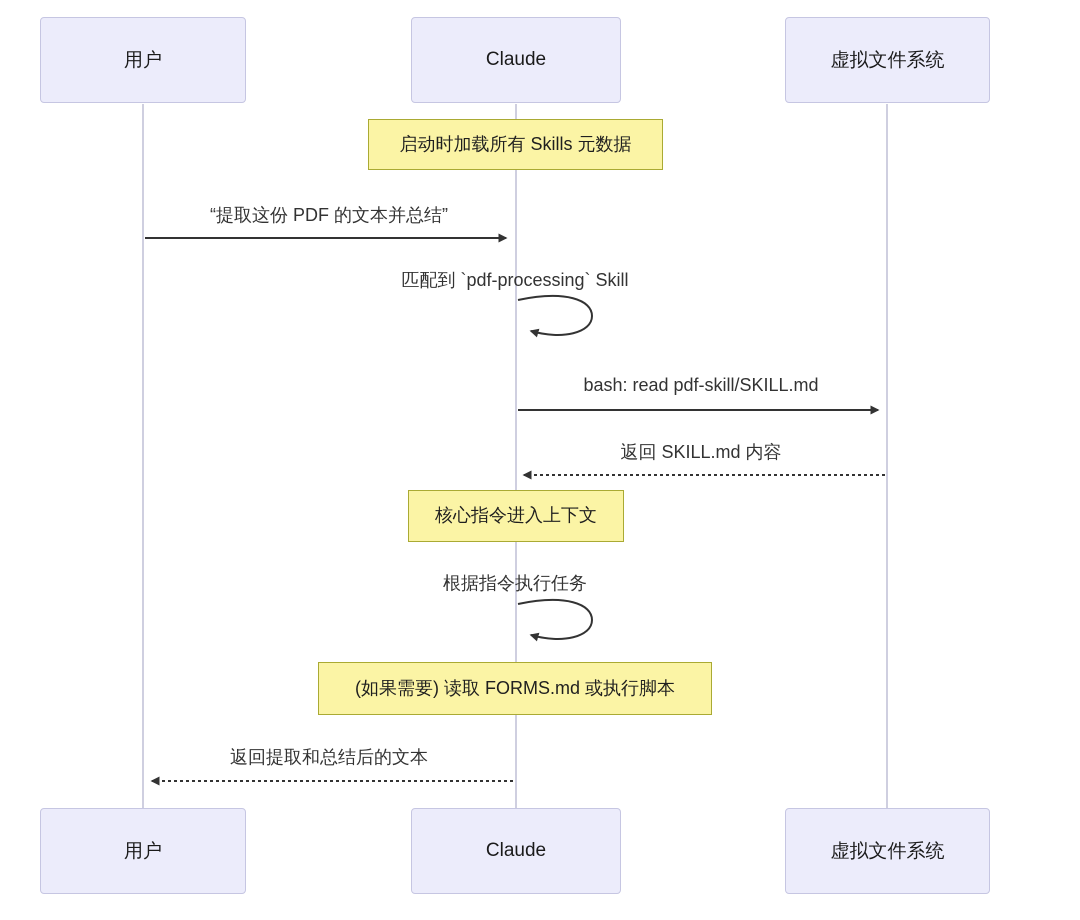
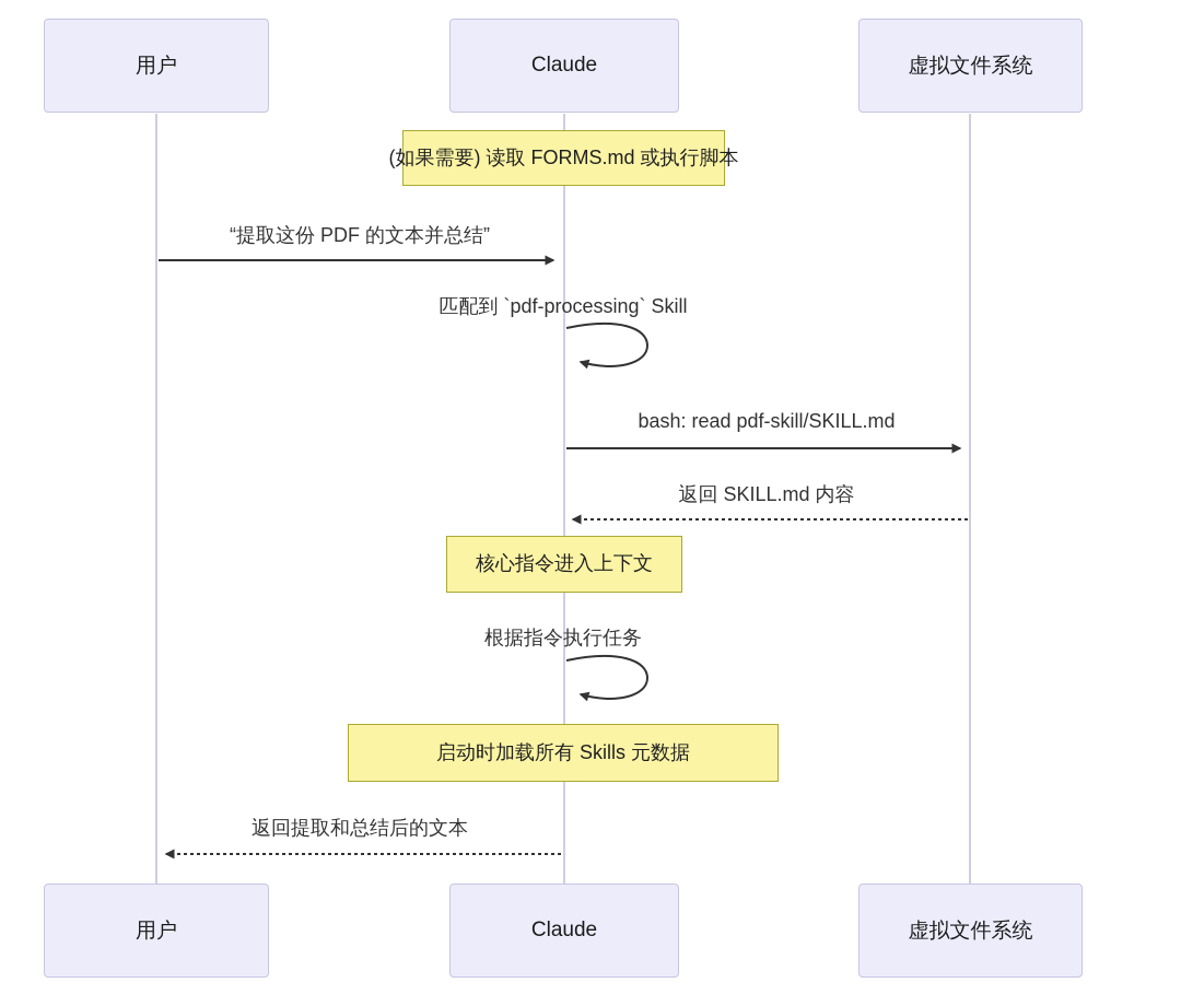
  用户
  Claude
  虚拟文件系统
  用户
  Claude
  虚拟文件系统
- 启动时加载所有 Skills 元数据
+ (如果需要) 读取 FORMS.md 或执行脚本
  核心指令进入上下文
- (如果需要) 读取 FORMS.md 或执行脚本
+ 启动时加载所有 Skills 元数据
  “提取这份 PDF 的文本并总结”
  匹配到 `pdf-processing` Skill
  bash: read pdf-skill/SKILL.md
  返回 SKILL.md 内容
  根据指令执行任务
  返回提取和总结后的文本
